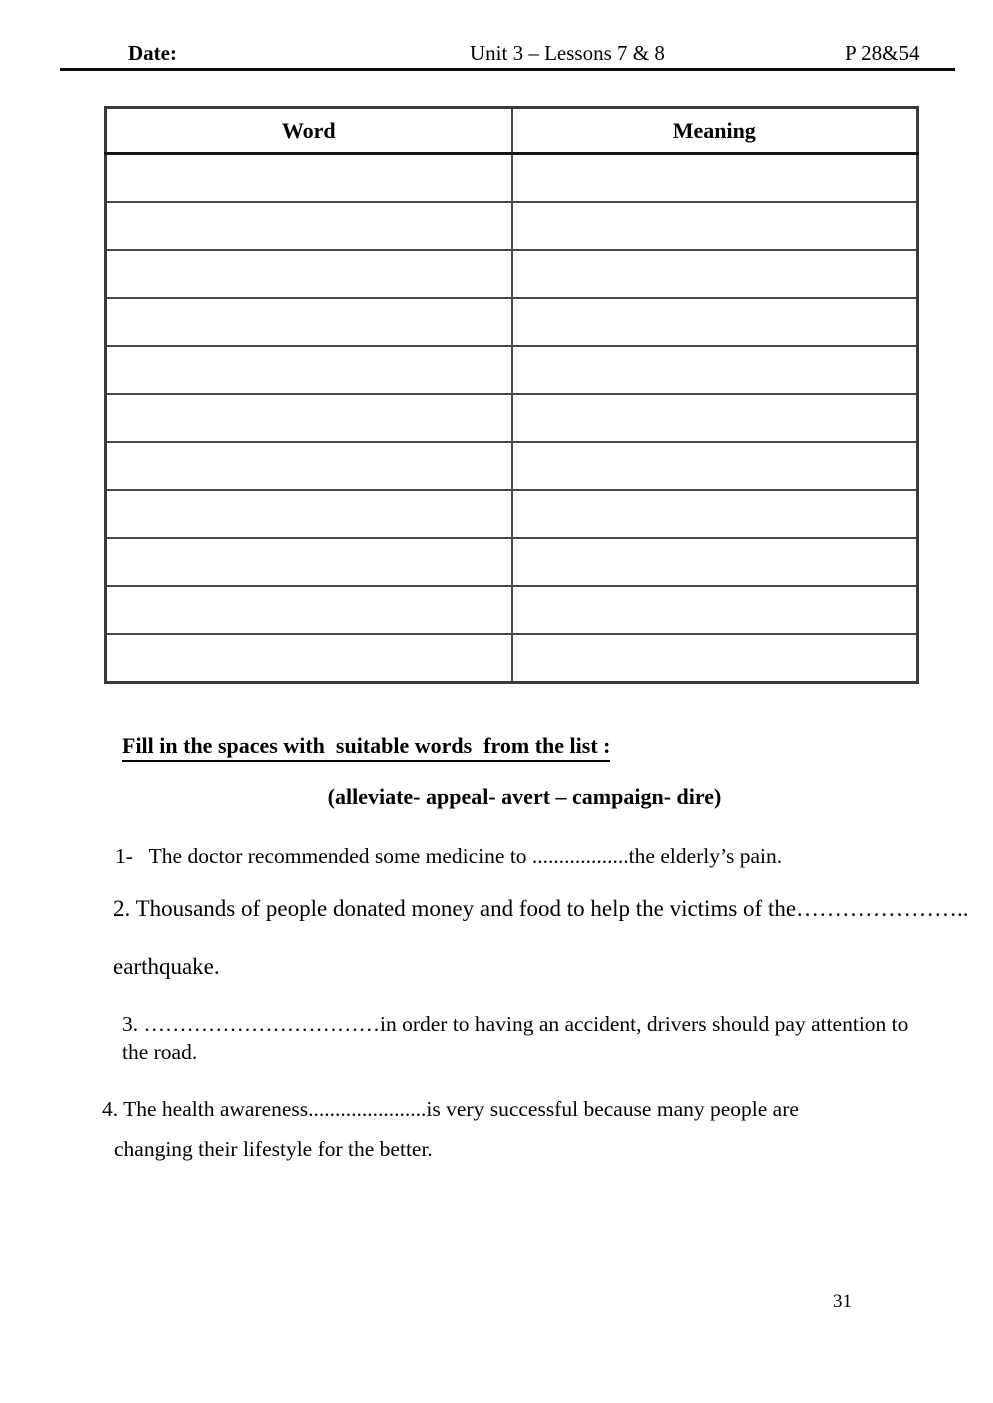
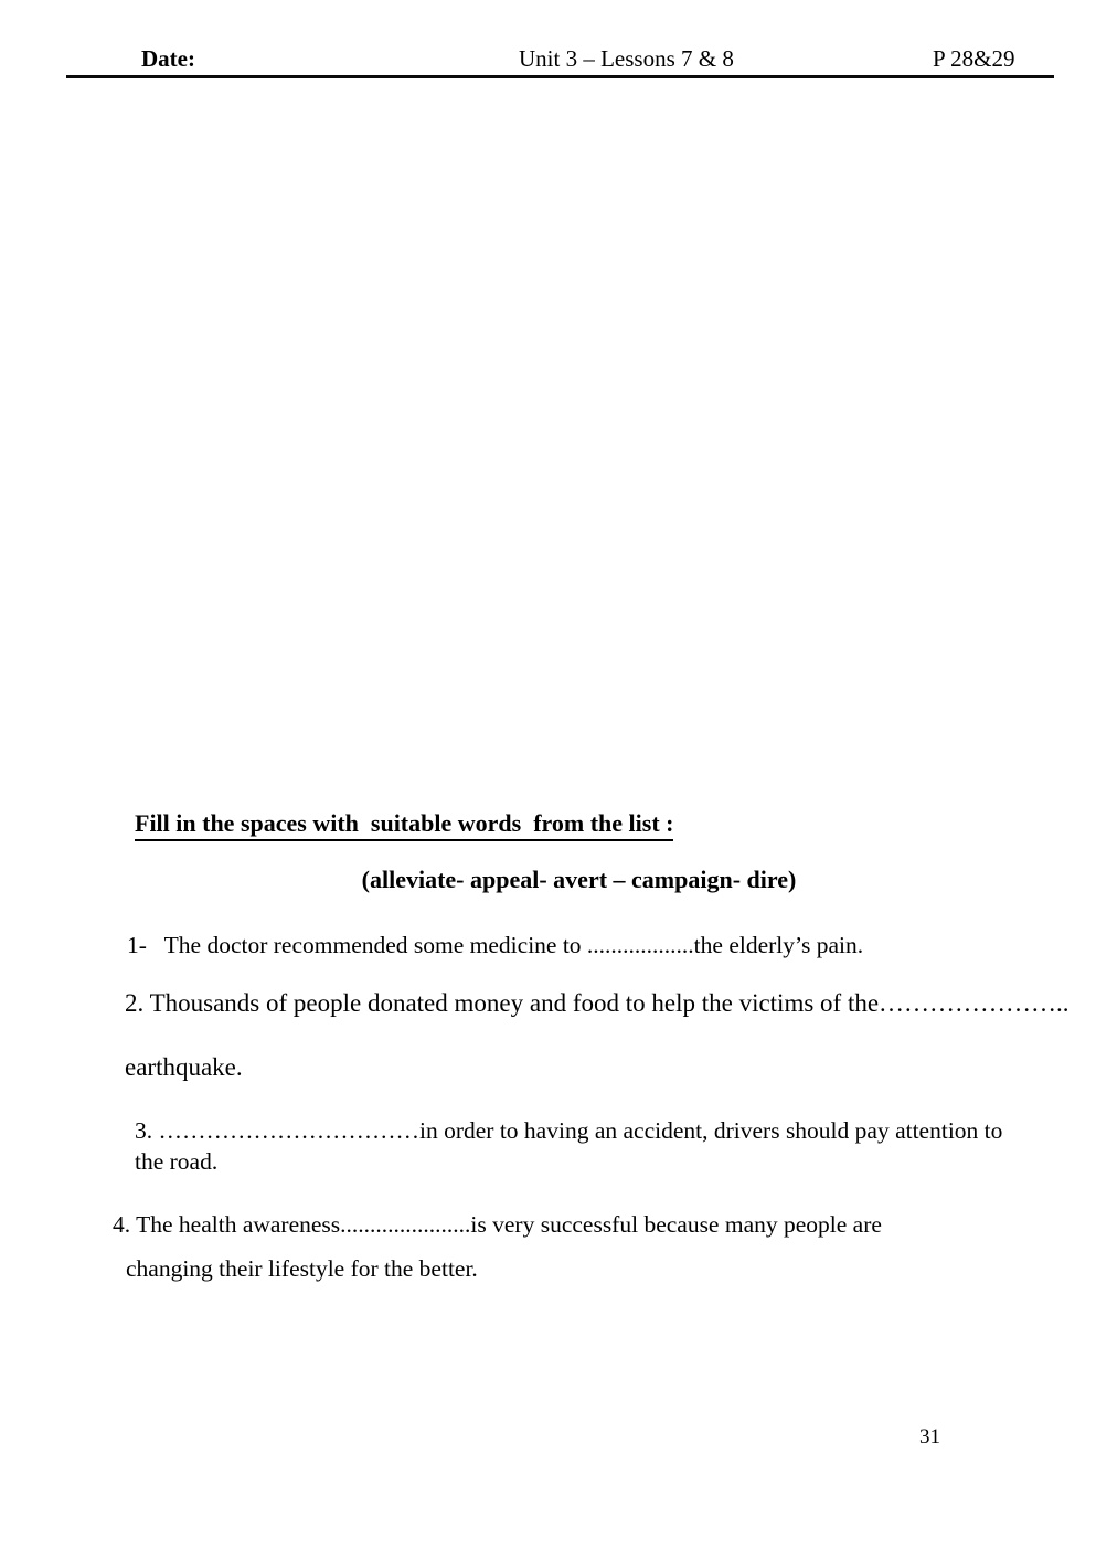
  Date:
  Unit 3 – Lessons 7 & 8
- P 28&54
+ P 28&29
- Word	Meaning
  Fill in the spaces with suitable words from the list :
  (alleviate- appeal- avert – campaign- dire)
  1- The doctor recommended some medicine to ..................the elderly’s pain.
  2. Thousands of people donated money and food to help the victims of the…………………..
  earthquake.
  3. ……………………………in order to having an accident, drivers should pay attention to
  the road.
  4. The health awareness......................is very successful because many people are
  changing their lifestyle for the better.
  31
